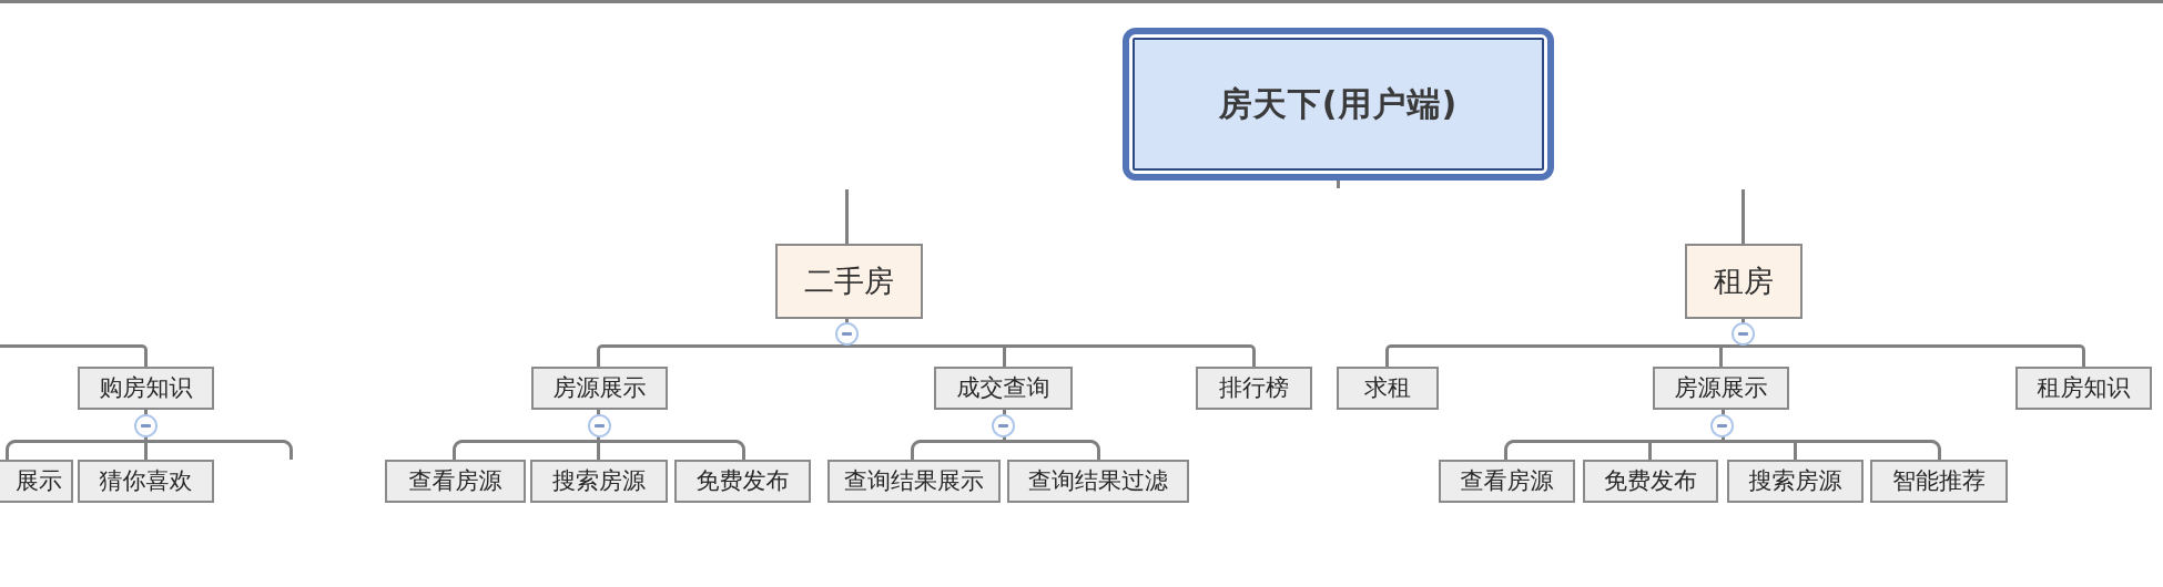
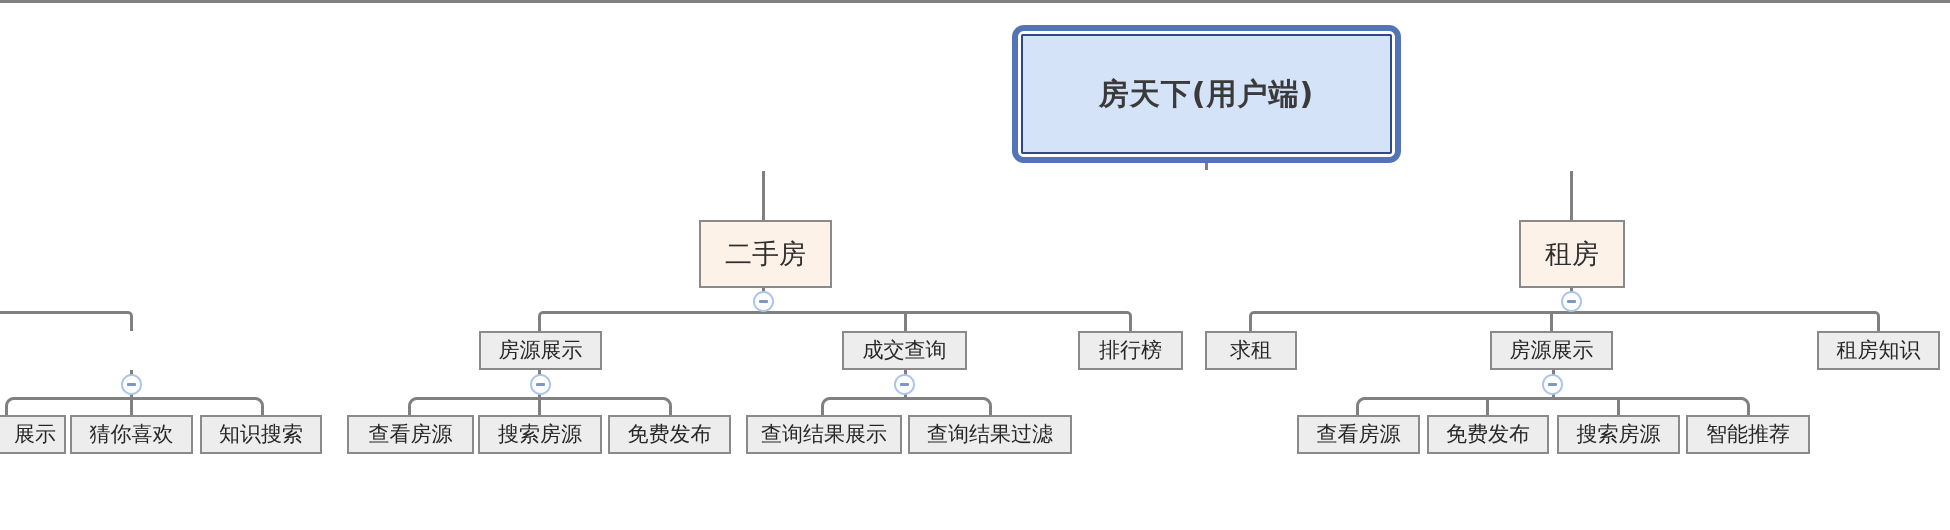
  房天下(用户端)
  二手房
  租房
- 购房知识
  房源展示
  成交查询
  排行榜
  求租
  房源展示
  租房知识
  展示
  猜你喜欢
+ 知识搜索
  查看房源
  搜索房源
  免费发布
  查询结果展示
  查询结果过滤
  查看房源
  免费发布
  搜索房源
  智能推荐
